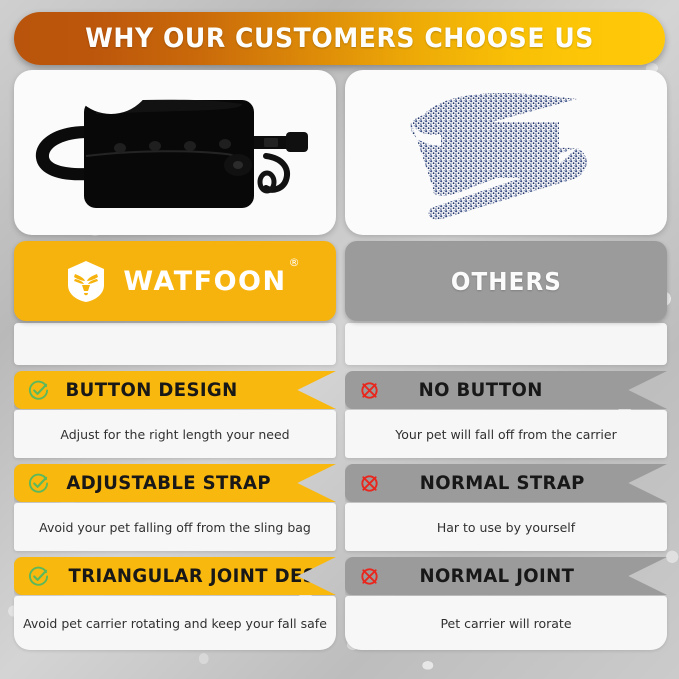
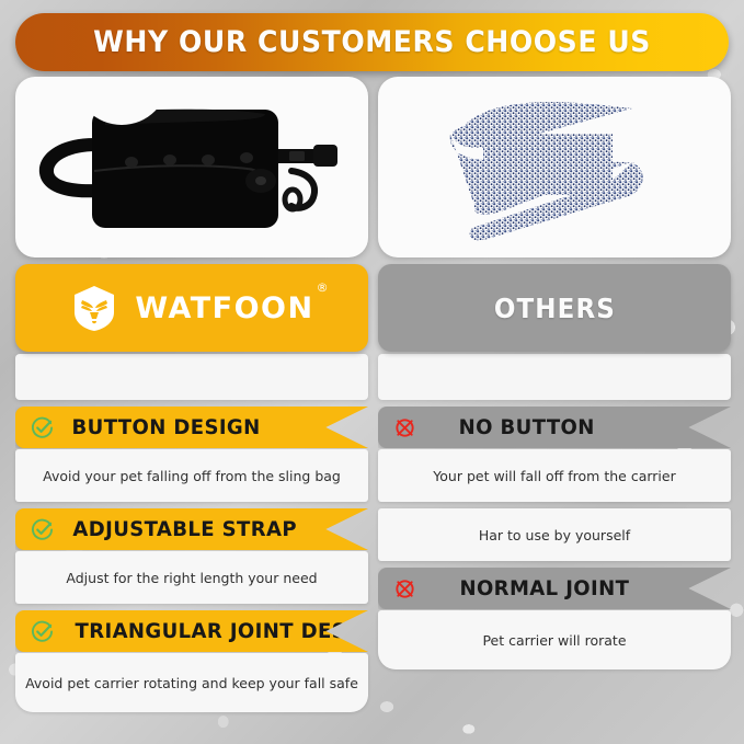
  WHY OUR CUSTOMERS CHOOSE US
  WATFOON
  ®
  BUTTON DESIGN
- Adjust for the right length your need
+ Avoid your pet falling off from the sling bag
  ADJUSTABLE STRAP
- Avoid your pet falling off from the sling bag
+ Adjust for the right length your need
  TRIANGULAR JOINT DE
  Avoid pet carrier rotating and keep your fall safe
  OTHERS
  NO BUTTON
  Your pet will fall off from the carrier
- NORMAL STRAP
  Har to use by yourself
  NORMAL JOINT
  Pet carrier will rorate
